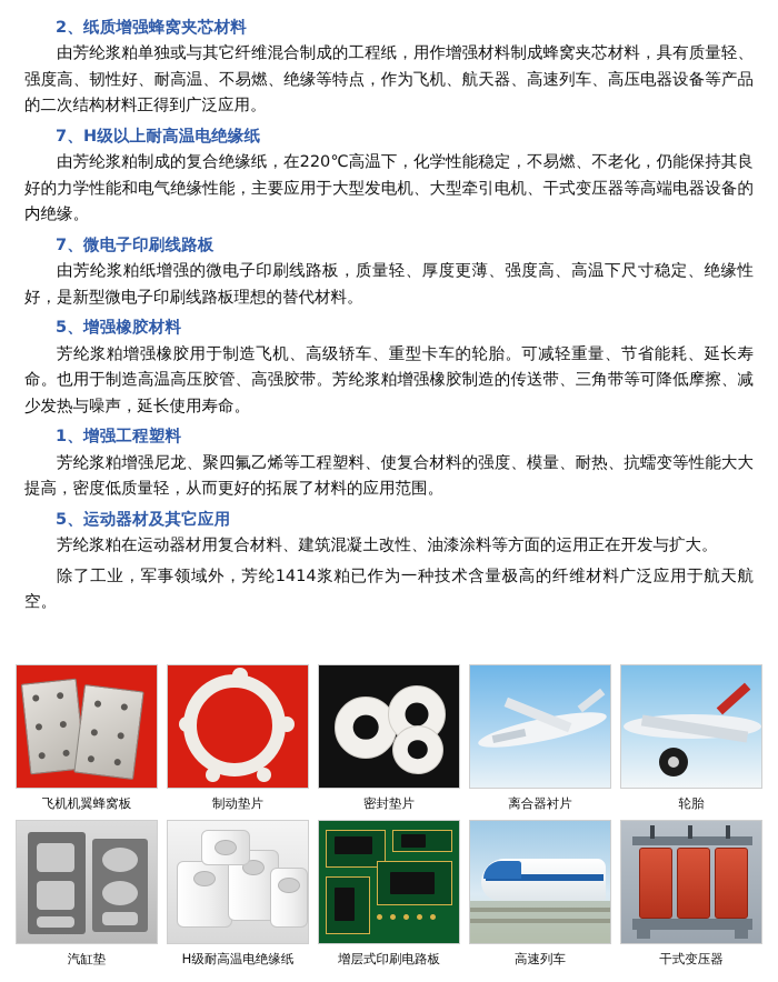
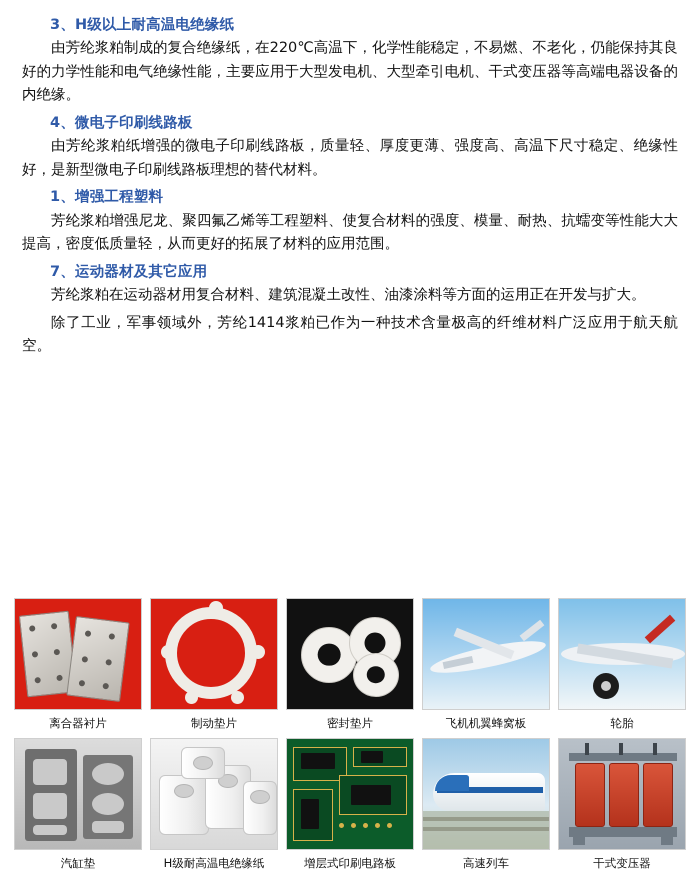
- 2、纸质增强蜂窝夹芯材料
- 由芳纶浆粕单独或与其它纤维混合制成的工程纸，用作增强材料制成蜂窝夹芯材料，具有质量轻、强度高、韧性好、耐高温、不易燃、绝缘等特点，作为飞机、航天器、高速列车、高压电器设备等产品的二次结构材料正得到广泛应用。
- 7、H级以上耐高温电绝缘纸
+ 3、H级以上耐高温电绝缘纸
  由芳纶浆粕制成的复合绝缘纸，在220℃高温下，化学性能稳定，不易燃、不老化，仍能保持其良好的力学性能和电气绝缘性能，主要应用于大型发电机、大型牵引电机、干式变压器等高端电器设备的内绝缘。
- 7、微电子印刷线路板
+ 4、微电子印刷线路板
  由芳纶浆粕纸增强的微电子印刷线路板，质量轻、厚度更薄、强度高、高温下尺寸稳定、绝缘性好，是新型微电子印刷线路板理想的替代材料。
- 5、增强橡胶材料
- 芳纶浆粕增强橡胶用于制造飞机、高级轿车、重型卡车的轮胎。可减轻重量、节省能耗、延长寿命。也用于制造高温高压胶管、高强胶带。芳纶浆粕增强橡胶制造的传送带、三角带等可降低摩擦、减少发热与噪声，延长使用寿命。
  1、增强工程塑料
  芳纶浆粕增强尼龙、聚四氟乙烯等工程塑料、使复合材料的强度、模量、耐热、抗蠕变等性能大大提高，密度低质量轻，从而更好的拓展了材料的应用范围。
- 5、运动器材及其它应用
+ 7、运动器材及其它应用
  芳纶浆粕在运动器材用复合材料、建筑混凝土改性、油漆涂料等方面的运用正在开发与扩大。
  除了工业，军事领域外，芳纶1414浆粕已作为一种技术含量极高的纤维材料广泛应用于航天航空。
- 飞机机翼蜂窝板
+ 离合器衬片
  制动垫片
  密封垫片
- 离合器衬片
+ 飞机机翼蜂窝板
  轮胎
  汽缸垫
  H级耐高温电绝缘纸
  增层式印刷电路板
  高速列车
  干式变压器
